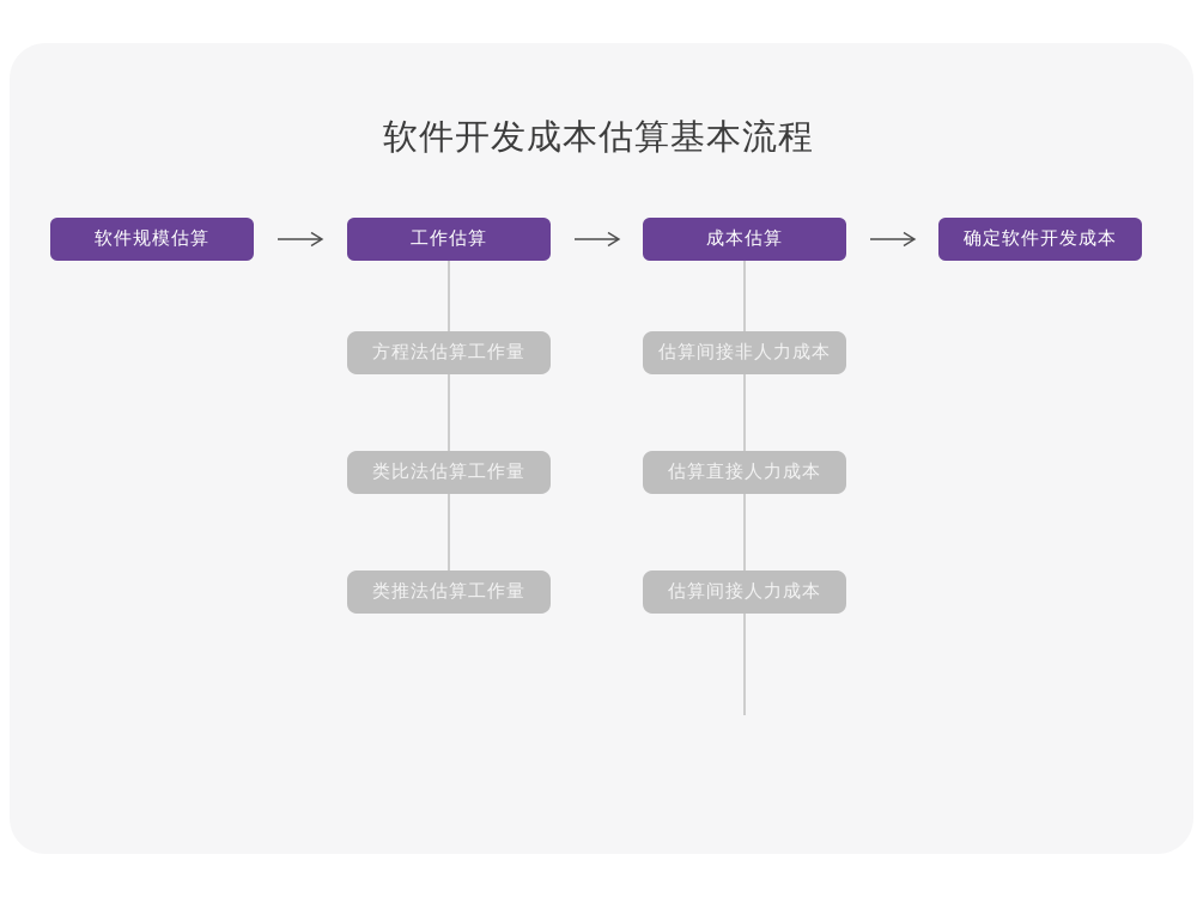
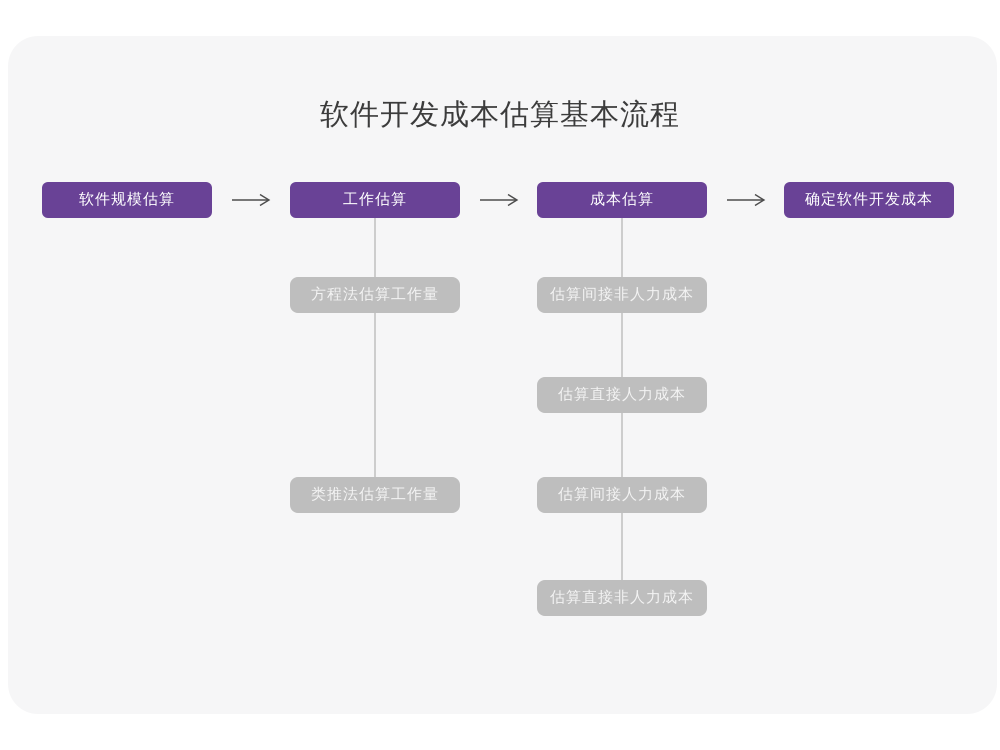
  软件开发成本估算基本流程
  软件规模估算
  工作估算
  成本估算
  确定软件开发成本
  方程法估算工作量
- 类比法估算工作量
  类推法估算工作量
  估算间接非人力成本
  估算直接人力成本
  估算间接人力成本
+ 估算直接非人力成本
